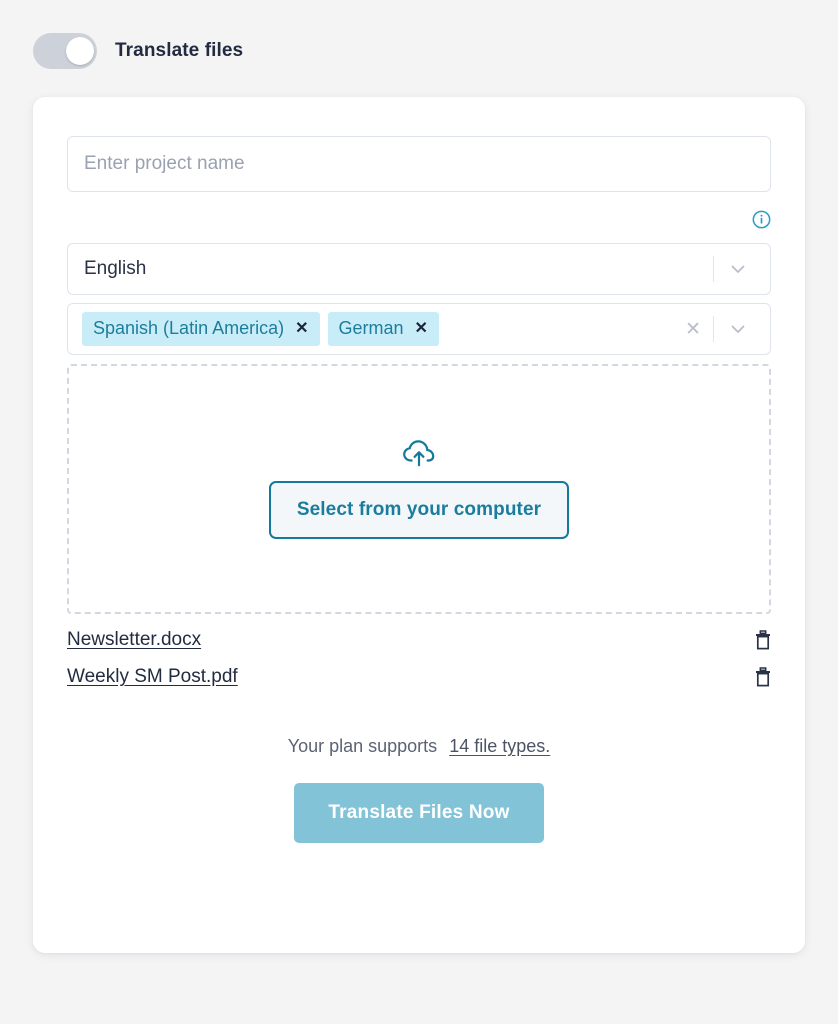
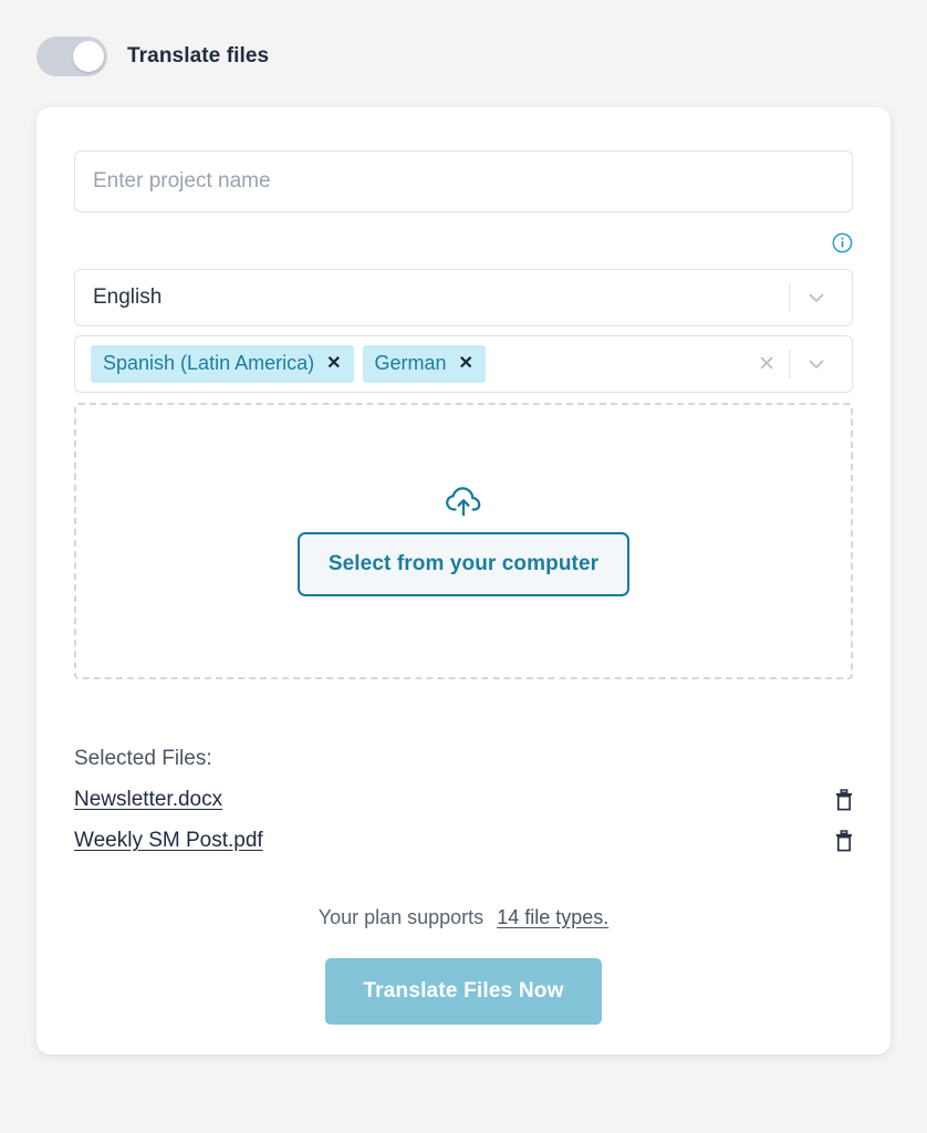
  Translate files
  Enter project name
  English
  Spanish (Latin America)
  ✕
  German
  ✕
  ✕
  Select from your computer
+ Selected Files:
  Newsletter.docx
  Weekly SM Post.pdf
  Your plan supports
  14 file types.
  Translate Files Now
